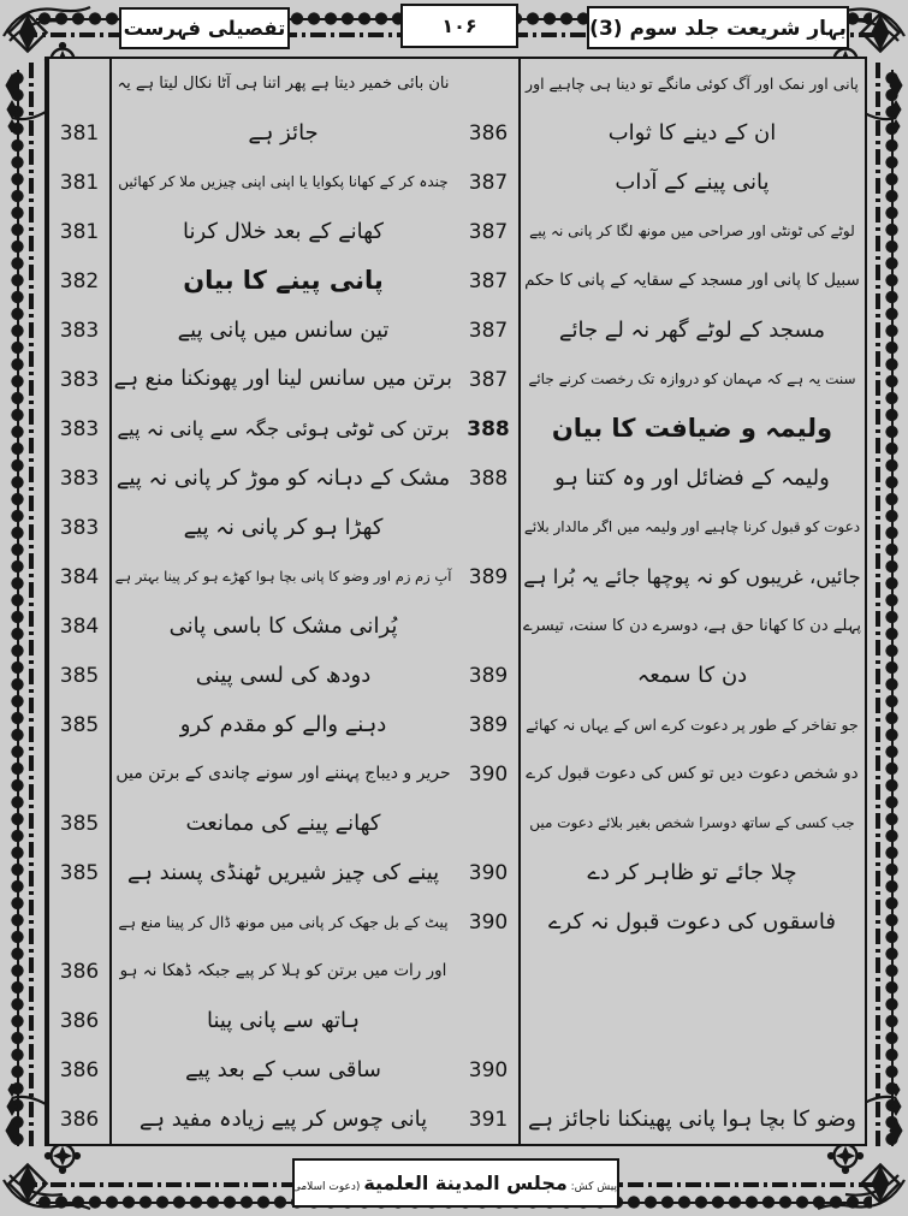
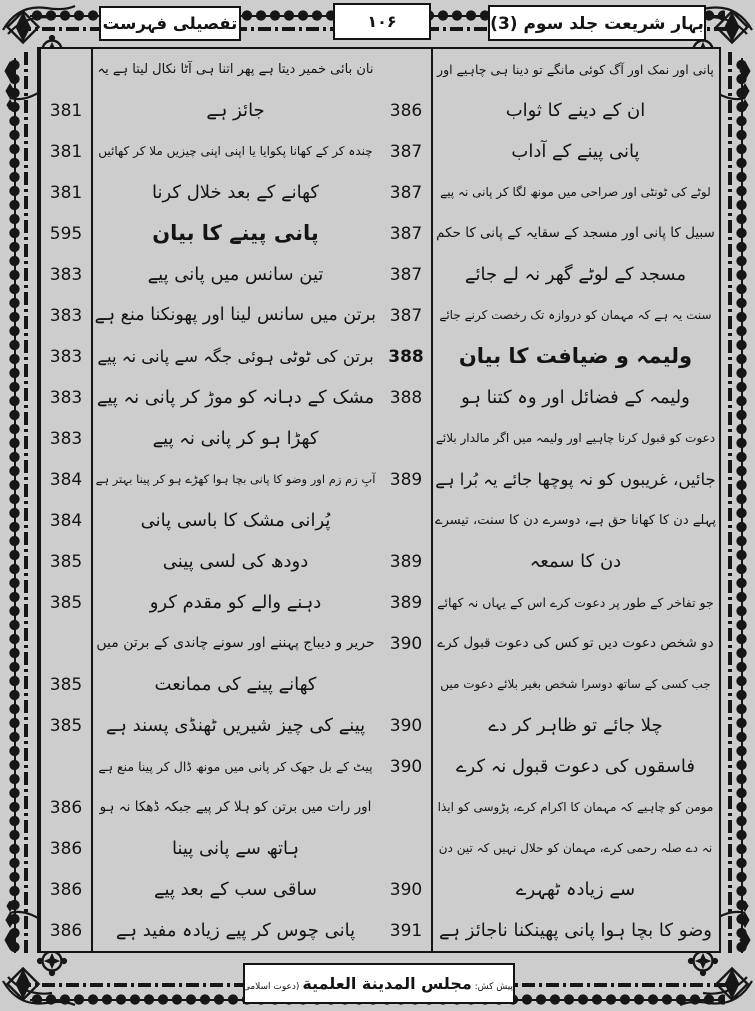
  بہارِ شریعت جلد سوم (3)
  ۱۰۶
  تفصیلی فہرست
  381
  نان بائی خمیر دیتا ہے پھر اتنا ہی آٹا نکال لیتا ہے یہ
  جائز ہے
  381
  چندہ کر کے کھانا پکوایا یا اپنی اپنی چیزیں ملا کر کھائیں
  381
  کھانے کے بعد خلال کرنا
- 382
+ 595
  پانی پینے کا بیان
  383
  تین سانس میں پانی پیے
  383
  برتن میں سانس لینا اور پھونکنا منع ہے
  383
  برتن کی ٹوٹی ہوئی جگہ سے پانی نہ پیے
  383
  مشک کے دہانہ کو موڑ کر پانی نہ پیے
  383
  کھڑا ہو کر پانی نہ پیے
  384
  آبِ زم زم اور وضو کا پانی بچا ہوا کھڑے ہو کر پینا بہتر ہے
  384
  پُرانی مشک کا باسی پانی
  385
  دودھ کی لسی پینی
  385
  دہنے والے کو مقدم کرو
  385
  حریر و دیباج پہننے اور سونے چاندی کے برتن میں
  کھانے پینے کی ممانعت
  385
  پینے کی چیز شیریں ٹھنڈی پسند ہے
  386
  پیٹ کے بل جھک کر پانی میں مونھ ڈال کر پینا منع ہے
  اور رات میں برتن کو ہلا کر پیے جبکہ ڈھکا نہ ہو
  386
  ہاتھ سے پانی پینا
  386
  ساقی سب کے بعد پیے
  386
  پانی چوس کر پیے زیادہ مفید ہے
  386
  پانی اور نمک اور آگ کوئی مانگے تو دینا ہی چاہیے اور
  ان کے دینے کا ثواب
  387
  پانی پینے کے آداب
  387
  لوٹے کی ٹونٹی اور صراحی میں مونھ لگا کر پانی نہ پیے
  387
  سبیل کا پانی اور مسجد کے سقایہ کے پانی کا حکم
  387
  مسجد کے لوٹے گھر نہ لے جائے
  387
  سنت یہ ہے کہ مہمان کو دروازہ تک رخصت کرنے جائے
  388
  ولیمہ و ضیافت کا بیان
  388
  ولیمہ کے فضائل اور وہ کتنا ہو
  389
  دعوت کو قبول کرنا چاہیے اور ولیمہ میں اگر مالدار بلائے
  جائیں، غریبوں کو نہ پوچھا جائے یہ بُرا ہے
  389
  پہلے دن کا کھانا حق ہے، دوسرے دن کا سنت، تیسرے
  دن کا سمعہ
  389
  جو تفاخر کے طور پر دعوت کرے اس کے یہاں نہ کھائے
  390
  دو شخص دعوت دیں تو کس کی دعوت قبول کرے
  390
  جب کسی کے ساتھ دوسرا شخص بغیر بلائے دعوت میں
  چلا جائے تو ظاہر کر دے
  390
  فاسقوں کی دعوت قبول نہ کرے
  390
+ مومن کو چاہیے کہ مہمان کا اکرام کرے، پڑوسی کو ایذا
+ نہ دے صلہ رحمی کرے، مہمان کو حلال نہیں کہ تین دن
+ سے زیادہ ٹھہرے
  391
  وضو کا بچا ہوا پانی پھینکنا ناجائز ہے
  پیش کش: مجلس المدینة العلمیة (دعوت اسلامی
